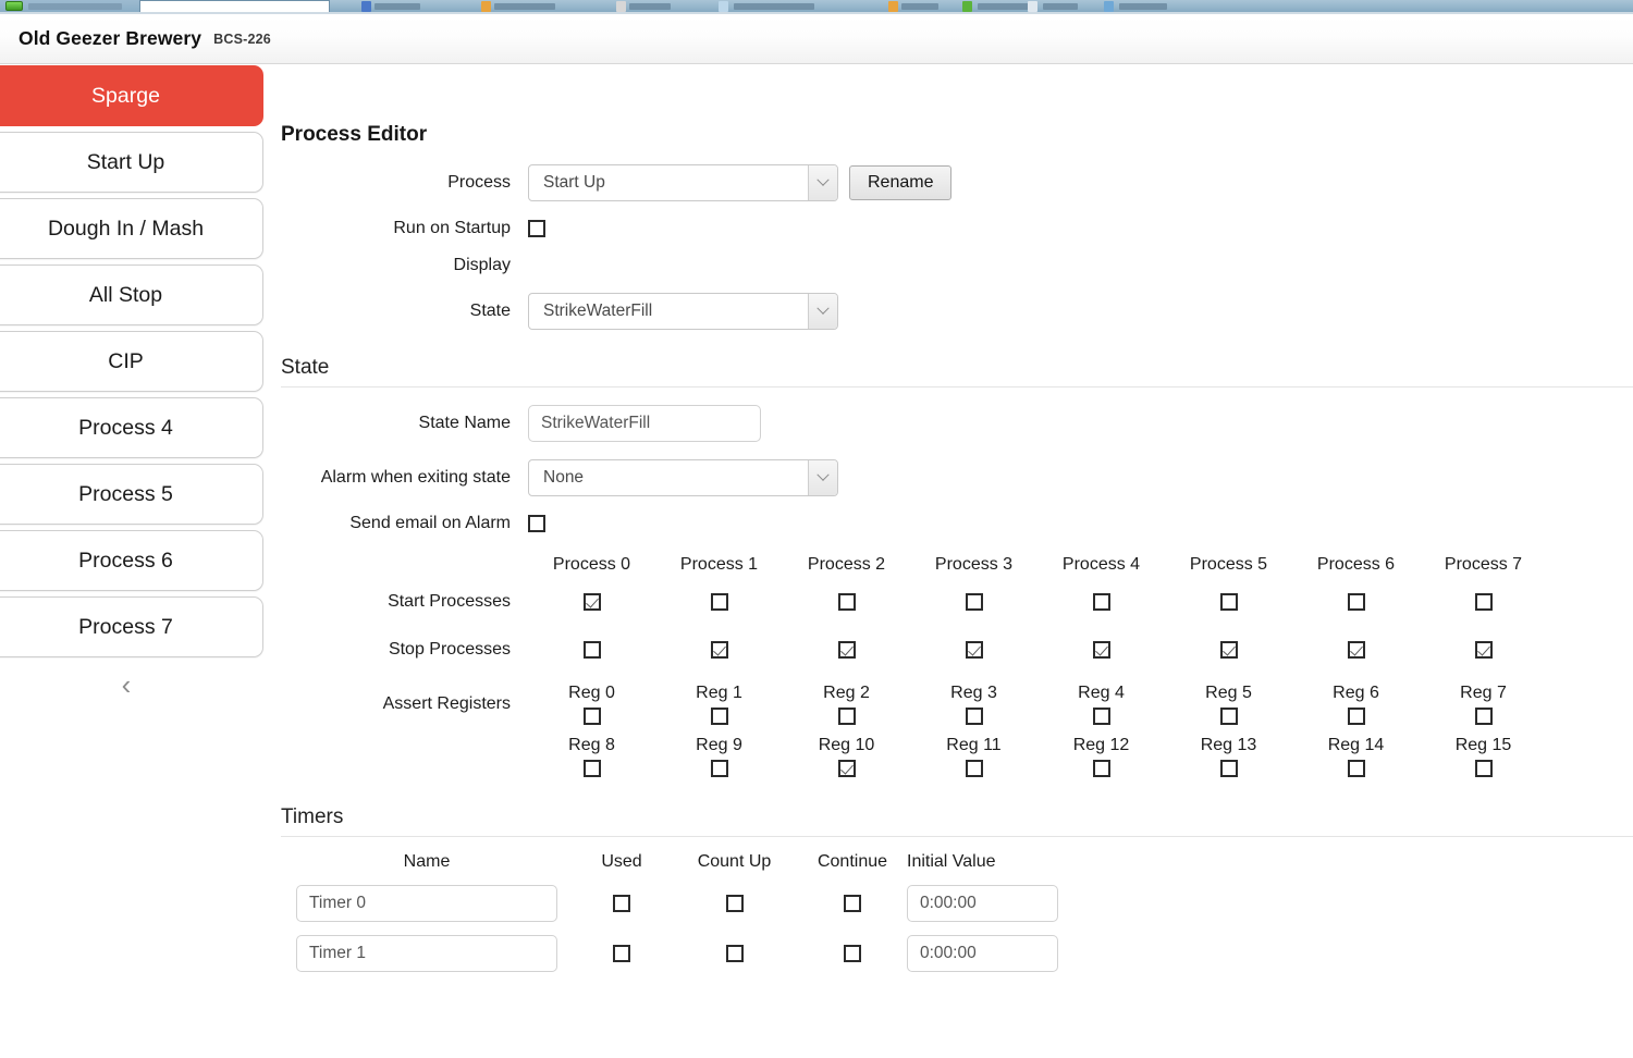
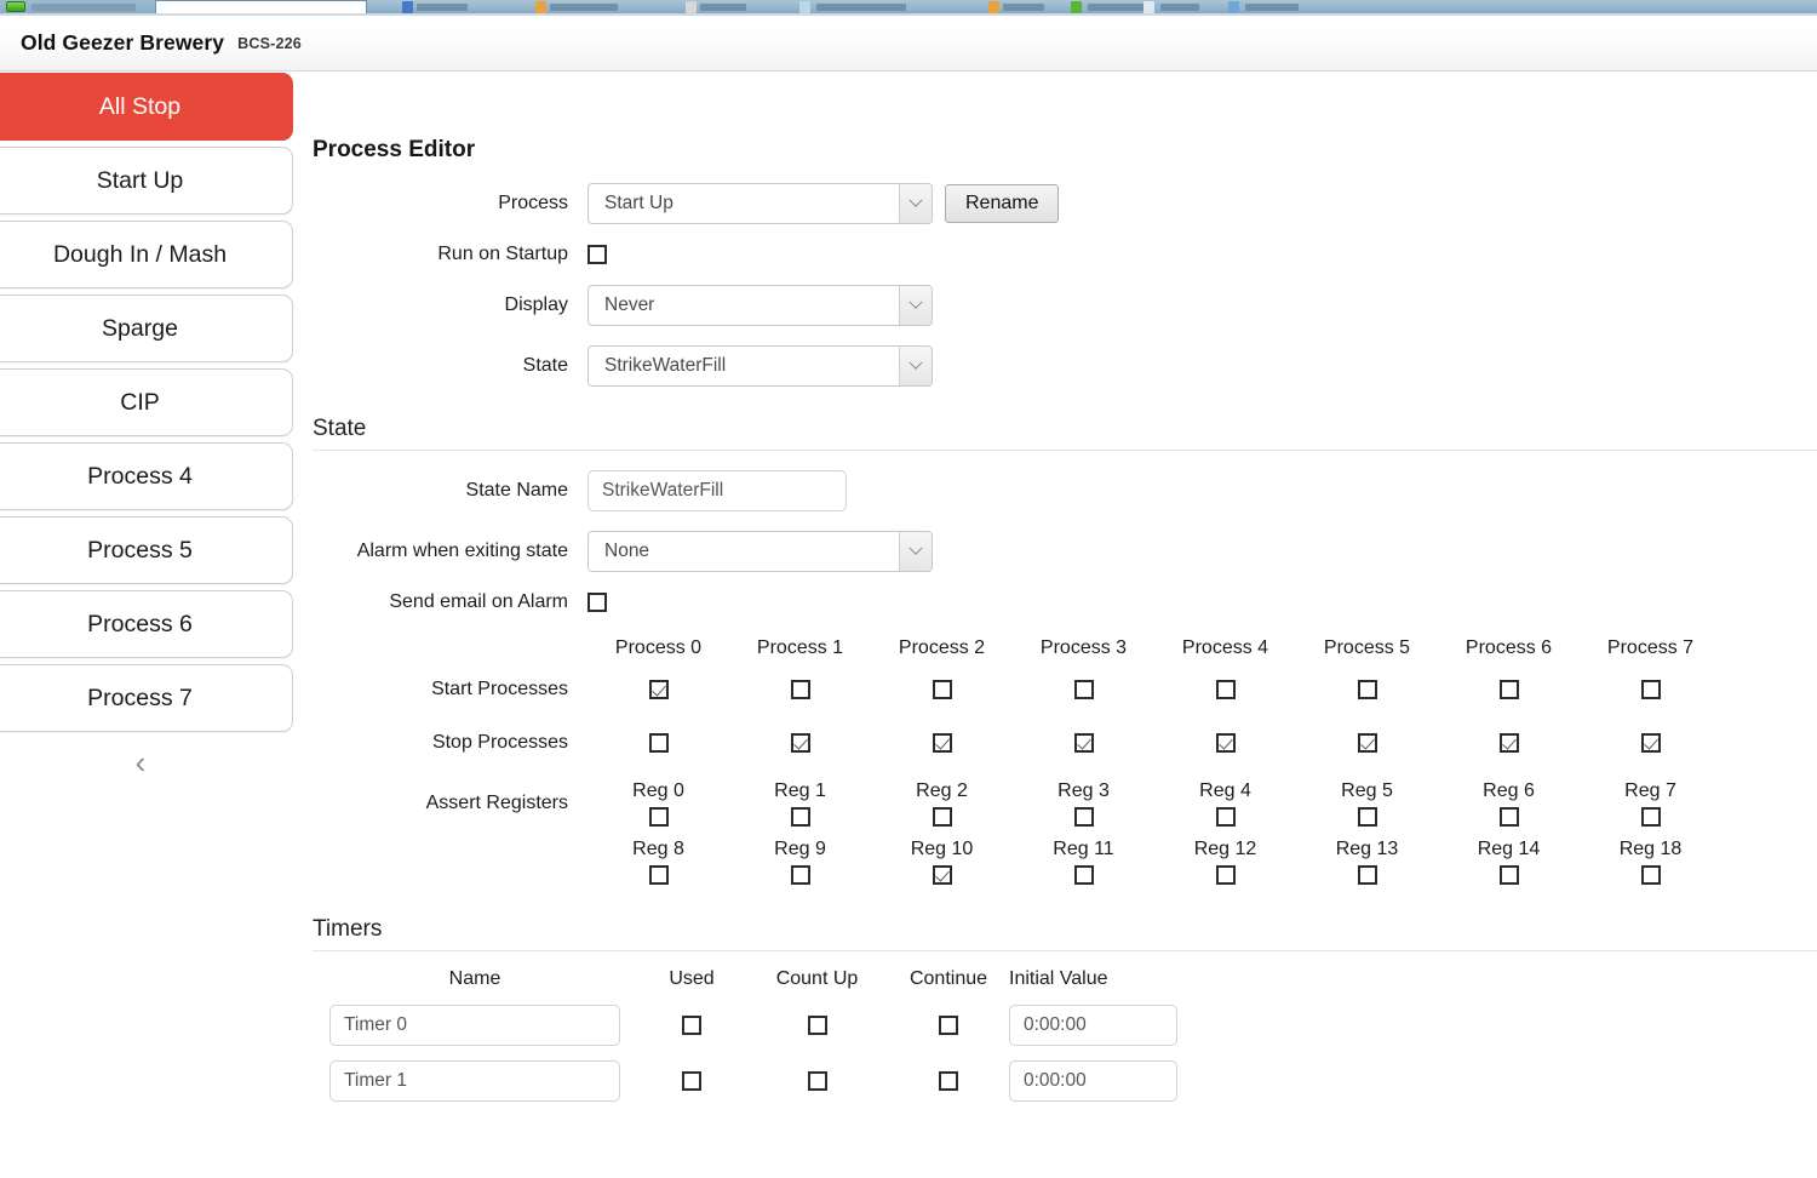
  Old Geezer Brewery
  BCS-226
- Sparge
+ All Stop
  Start Up
  Dough In / Mash
- All Stop
+ Sparge
  CIP
  Process 4
  Process 5
  Process 6
  Process 7
  ‹
  Process Editor
  Process
  Start Up
  Rename
  Run on Startup
  Display
+ Never
  State
  StrikeWaterFill
  State
  State Name
  StrikeWaterFill
  Alarm when exiting state
  None
  Send email on Alarm
  Process 0
  Process 1
  Process 2
  Process 3
  Process 4
  Process 5
  Process 6
  Process 7
  Start Processes
  Stop Processes
  Assert Registers
  Reg 0
  Reg 1
  Reg 2
  Reg 3
  Reg 4
  Reg 5
  Reg 6
  Reg 7
  Reg 8
  Reg 9
  Reg 10
  Reg 11
  Reg 12
  Reg 13
  Reg 14
- Reg 15
+ Reg 18
  Timers
  Name
  Used
  Count Up
  Continue
  Initial Value
  Timer 0
  0:00:00
  Timer 1
  0:00:00
